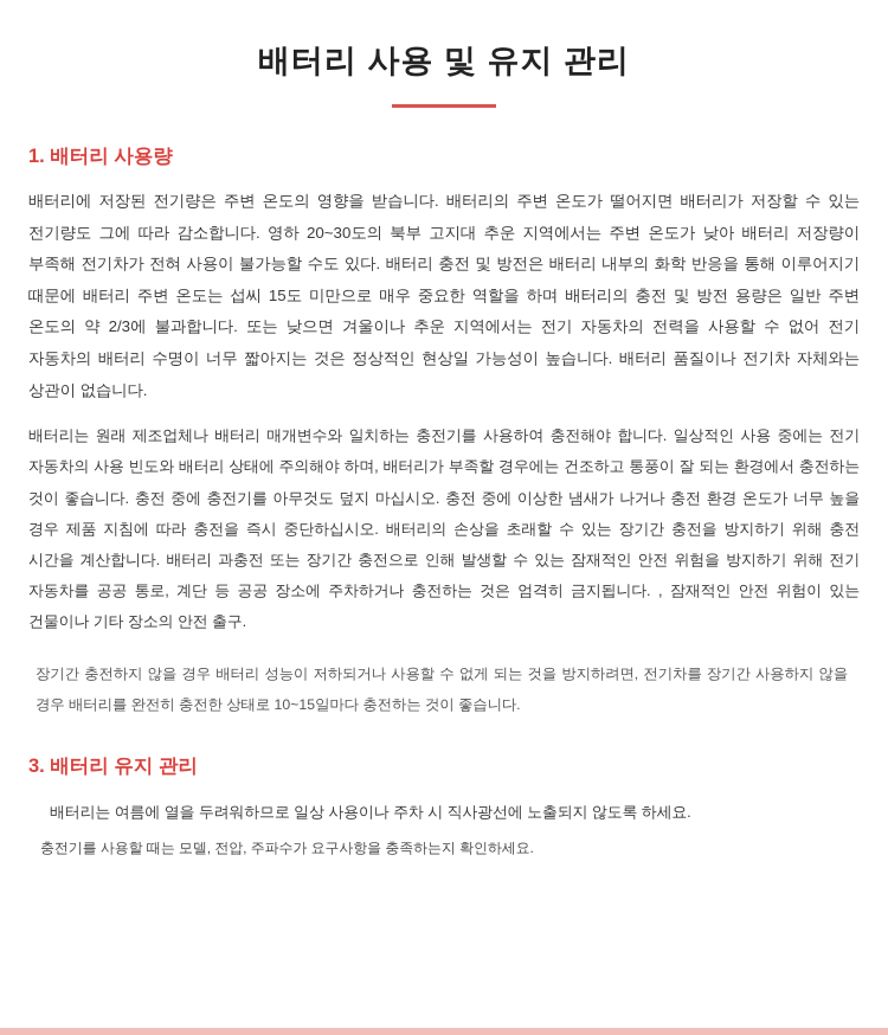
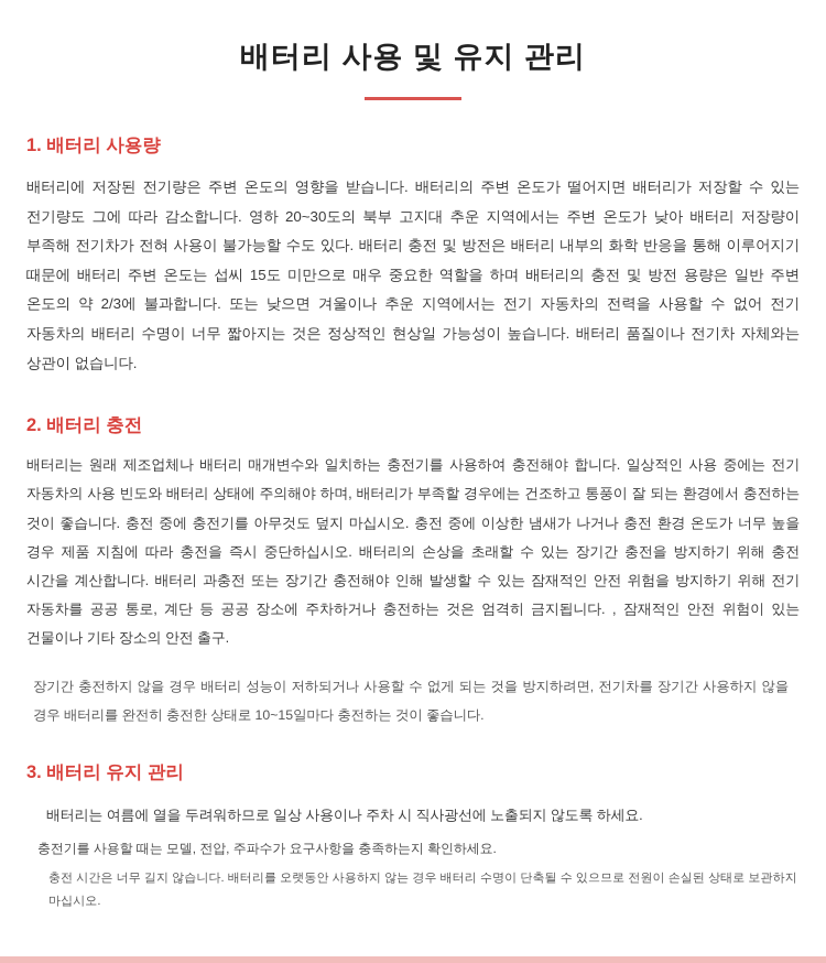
  배터리 사용 및 유지 관리
  1. 배터리 사용량
  배터리에 저장된 전기량은 주변 온도의 영향을 받습니다. 배터리의 주변 온도가 떨어지면 배터리가 저장할 수 있는 전기량도 그에 따라 감소합니다. 영하 20~30도의 북부 고지대 추운 지역에서는 주변 온도가 낮아 배터리 저장량이 부족해 전기차가 전혀 사용이 불가능할 수도 있다. 배터리 충전 및 방전은 배터리 내부의 화학 반응을 통해 이루어지기 때문에 배터리 주변 온도는 섭씨 15도 미만으로 매우 중요한 역할을 하며 배터리의 충전 및 방전 용량은 일반 주변 온도의 약 2/3에 불과합니다. 또는 낮으면 겨울이나 추운 지역에서는 전기 자동차의 전력을 사용할 수 없어 전기 자동차의 배터리 수명이 너무 짧아지는 것은 정상적인 현상일 가능성이 높습니다. 배터리 품질이나 전기차 자체와는 상관이 없습니다.
+ 2. 배터리 충전
- 배터리는 원래 제조업체나 배터리 매개변수와 일치하는 충전기를 사용하여 충전해야 합니다. 일상적인 사용 중에는 전기 자동차의 사용 빈도와 배터리 상태에 주의해야 하며, 배터리가 부족할 경우에는 건조하고 통풍이 잘 되는 환경에서 충전하는 것이 좋습니다. 충전 중에 충전기를 아무것도 덮지 마십시오. 충전 중에 이상한 냄새가 나거나 충전 환경 온도가 너무 높을 경우 제품 지침에 따라 충전을 즉시 중단하십시오. 배터리의 손상을 초래할 수 있는 장기간 충전을 방지하기 위해 충전 시간을 계산합니다. 배터리 과충전 또는 장기간 충전으로 인해 발생할 수 있는 잠재적인 안전 위험을 방지하기 위해 전기 자동차를 공공 통로, 계단 등 공공 장소에 주차하거나 충전하는 것은 엄격히 금지됩니다. , 잠재적인 안전 위험이 있는 건물이나 기타 장소의 안전 출구.
+ 배터리는 원래 제조업체나 배터리 매개변수와 일치하는 충전기를 사용하여 충전해야 합니다. 일상적인 사용 중에는 전기 자동차의 사용 빈도와 배터리 상태에 주의해야 하며, 배터리가 부족할 경우에는 건조하고 통풍이 잘 되는 환경에서 충전하는 것이 좋습니다. 충전 중에 충전기를 아무것도 덮지 마십시오. 충전 중에 이상한 냄새가 나거나 충전 환경 온도가 너무 높을 경우 제품 지침에 따라 충전을 즉시 중단하십시오. 배터리의 손상을 초래할 수 있는 장기간 충전을 방지하기 위해 충전 시간을 계산합니다. 배터리 과충전 또는 장기간 충전해야 인해 발생할 수 있는 잠재적인 안전 위험을 방지하기 위해 전기 자동차를 공공 통로, 계단 등 공공 장소에 주차하거나 충전하는 것은 엄격히 금지됩니다. , 잠재적인 안전 위험이 있는 건물이나 기타 장소의 안전 출구.
  장기간 충전하지 않을 경우 배터리 성능이 저하되거나 사용할 수 없게 되는 것을 방지하려면, 전기차를 장기간 사용하지 않을 경우 배터리를 완전히 충전한 상태로 10~15일마다 충전하는 것이 좋습니다.
  3. 배터리 유지 관리
  배터리는 여름에 열을 두려워하므로 일상 사용이나 주차 시 직사광선에 노출되지 않도록 하세요.
  충전기를 사용할 때는 모델, 전압, 주파수가 요구사항을 충족하는지 확인하세요.
+ 충전 시간은 너무 길지 않습니다. 배터리를 오랫동안 사용하지 않는 경우 배터리 수명이 단축될 수 있으므로 전원이 손실된 상태로 보관하지 마십시오.
